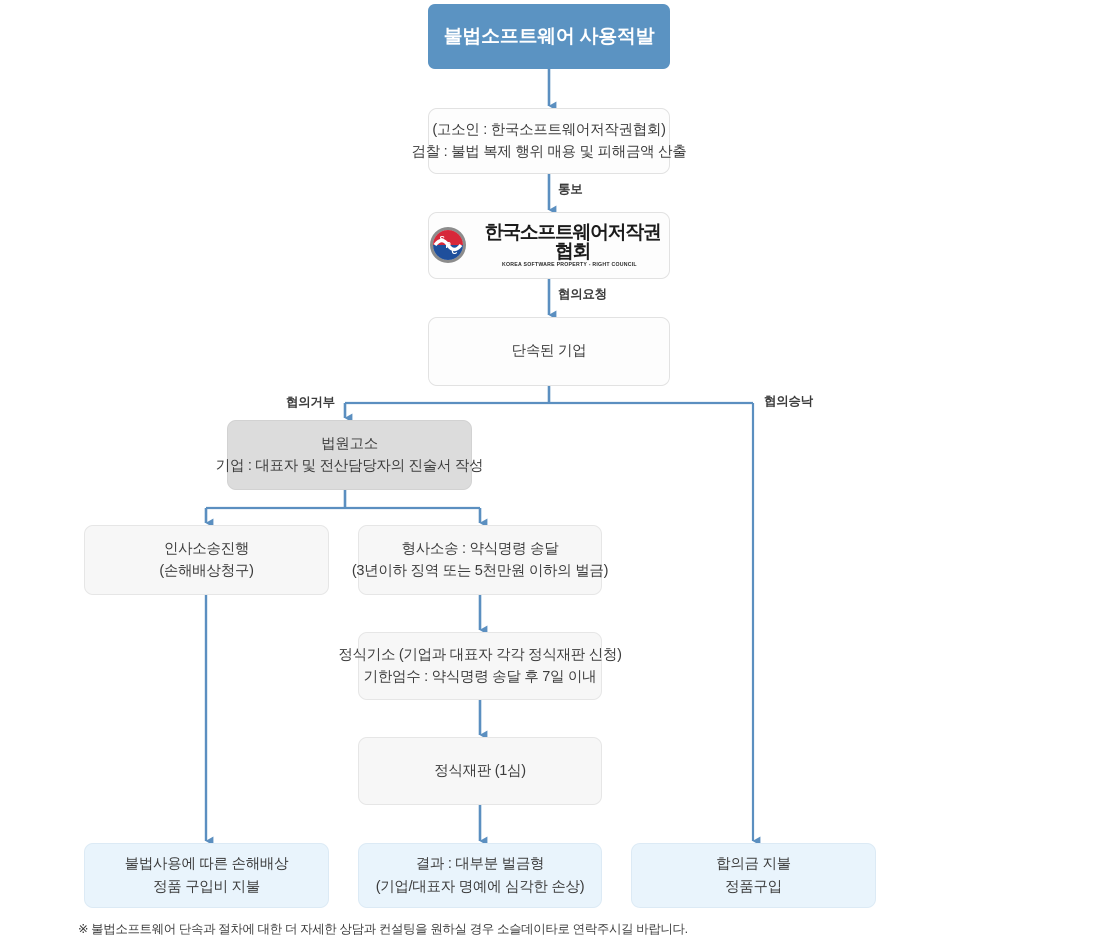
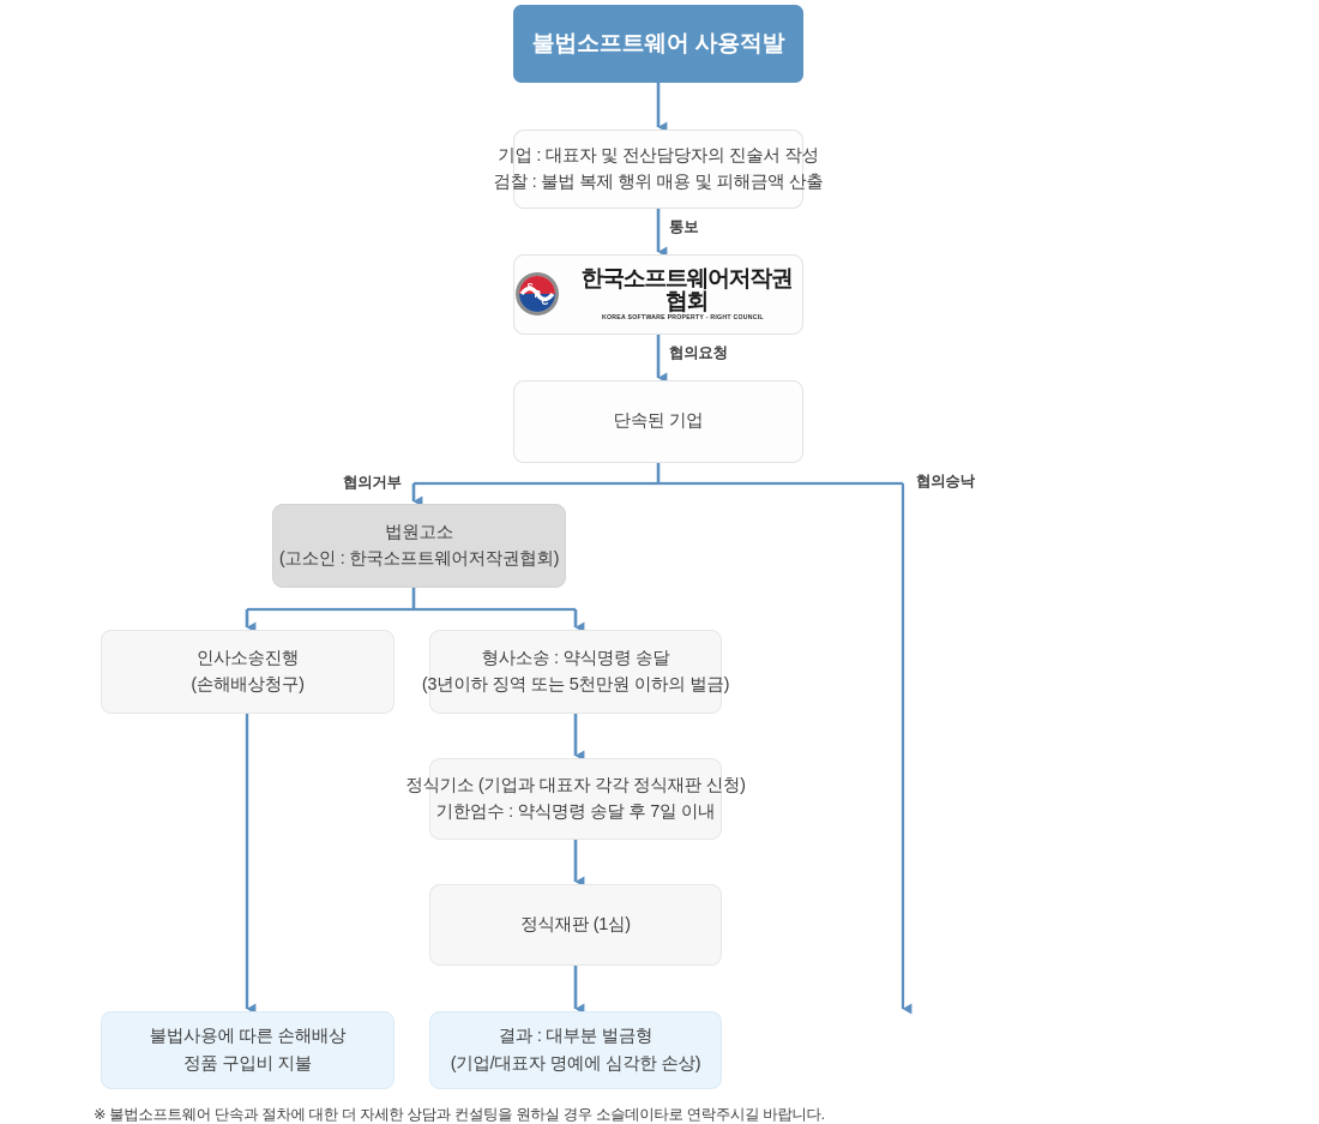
  불법소프트웨어 사용적발
- (고소인 : 한국소프트웨어저작권협회)
+ 기업 : 대표자 및 전산담당자의 진술서 작성
  검찰 : 불법 복제 행위 매용 및 피해금액 산출
  S
  P
  C
  한국소프트웨어저작권협회
  단속된 기업
  법원고소
- 기업 : 대표자 및 전산담당자의 진술서 작성
+ (고소인 : 한국소프트웨어저작권협회)
  인사소송진행
  (손해배상청구)
  형사소송 : 약식명령 송달
  (3년이하 징역 또는 5천만원 이하의 벌금)
  정식기소 (기업과 대표자 각각 정식재판 신청)
  기한엄수 : 약식명령 송달 후 7일 이내
  정식재판 (1심)
  불법사용에 따른 손해배상
  정품 구입비 지불
  결과 : 대부분 벌금형
  (기업/대표자 명예에 심각한 손상)
- 합의금 지불
- 정품구입
  통보
  협의요청
  협의거부
  협의승낙
  ※ 불법소프트웨어 단속과 절차에 대한 더 자세한 상담과 컨설팅을 원하실 경우 소슬데이타로 연락주시길 바랍니다.
